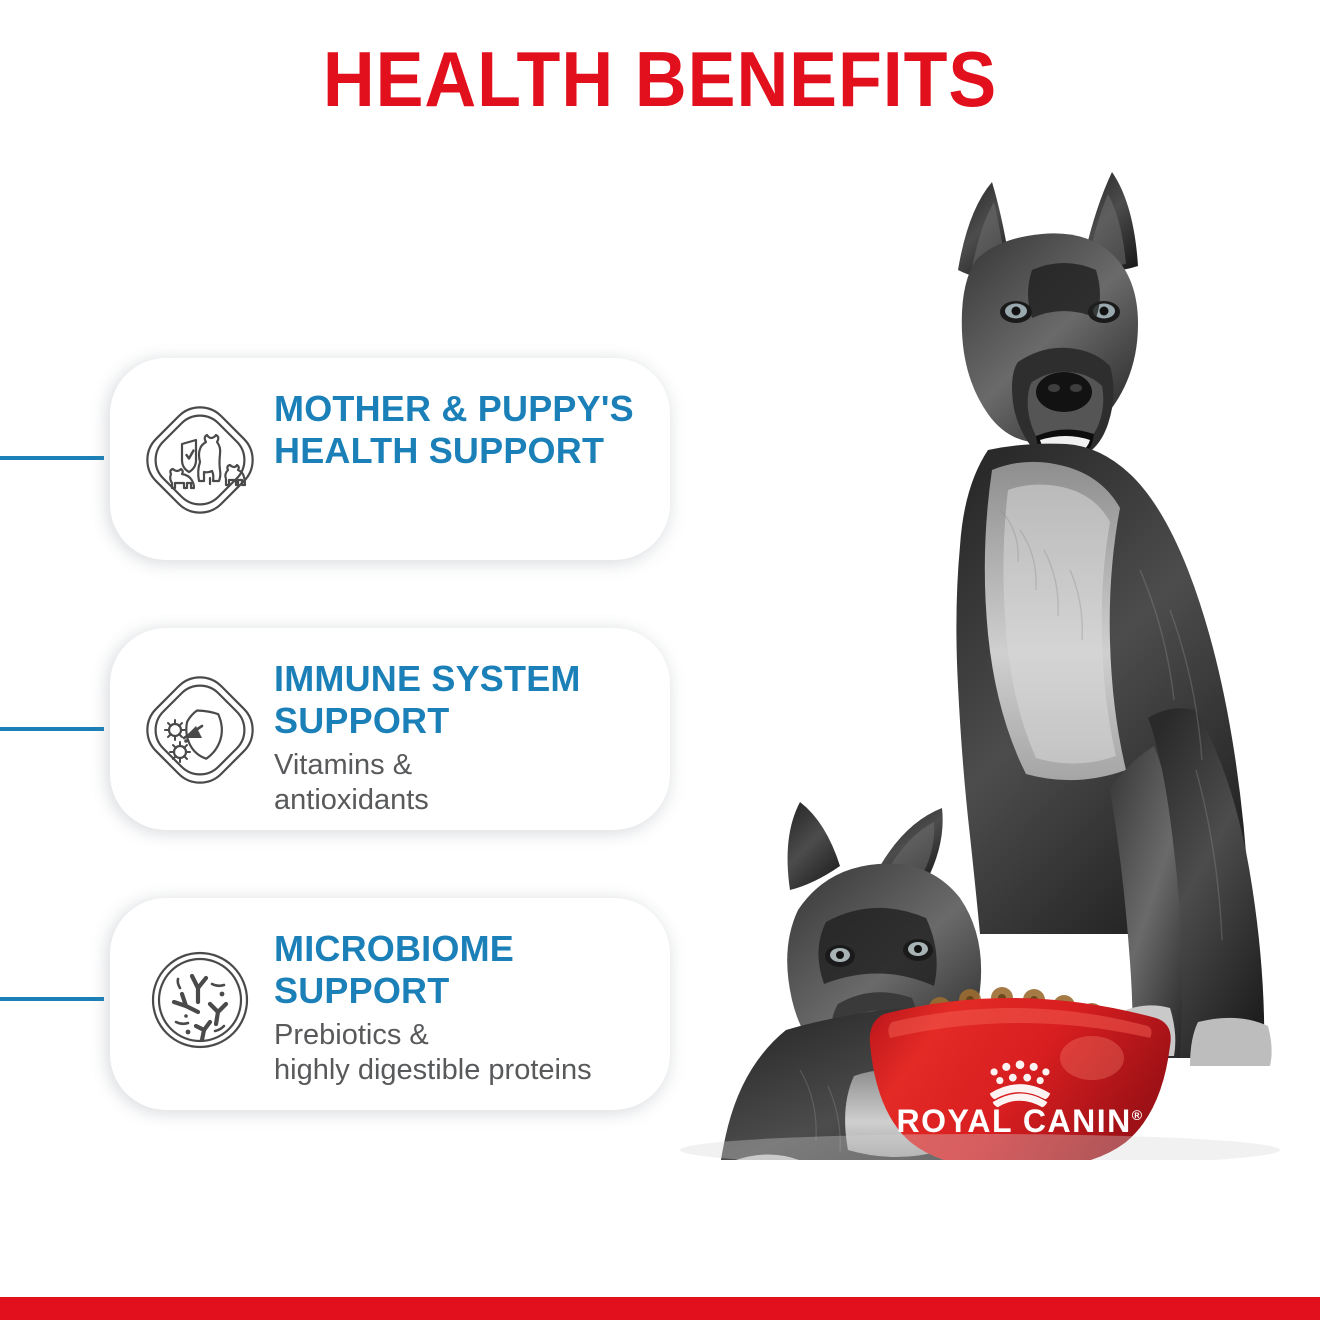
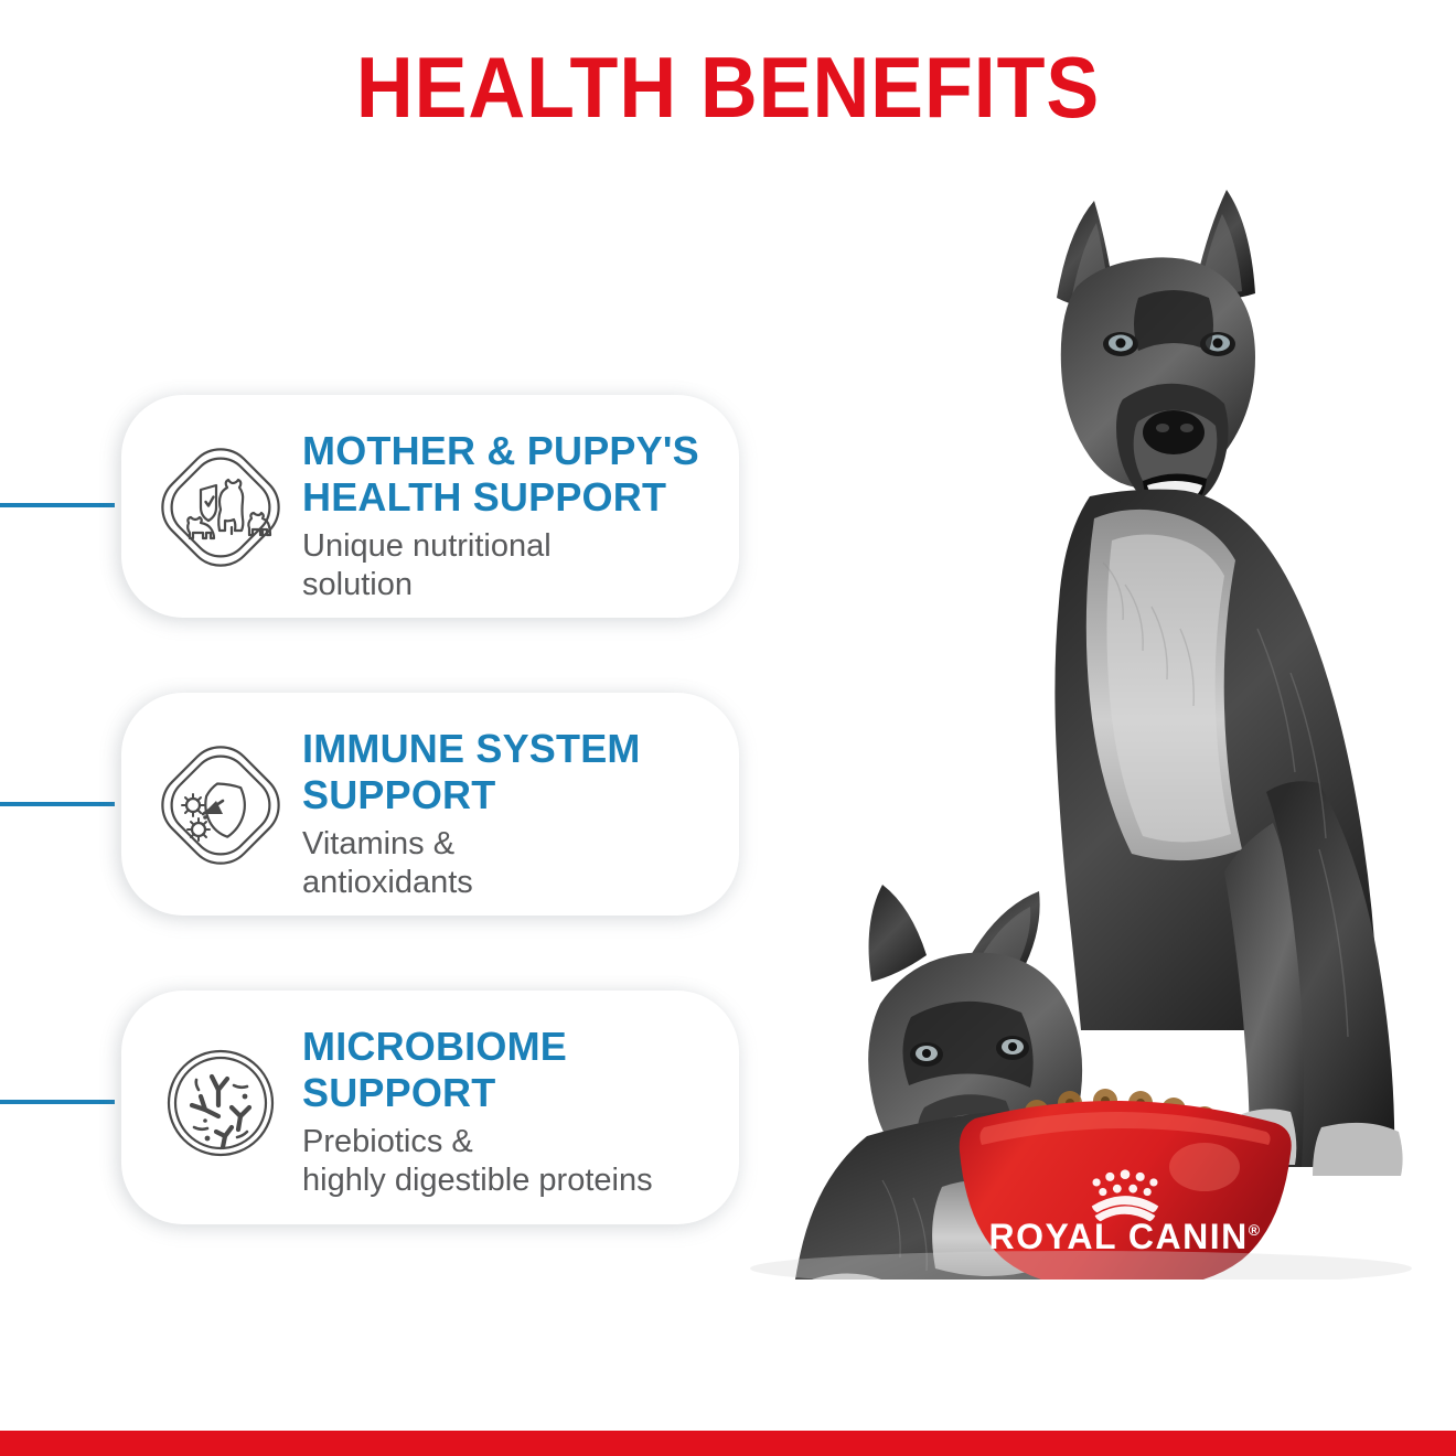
  HEALTH BENEFITS
  MOTHER & PUPPY'S
  HEALTH SUPPORT
+ Unique nutritional
+ solution
  IMMUNE SYSTEM
  SUPPORT
  Vitamins &
  antioxidants
  MICROBIOME
  SUPPORT
  Prebiotics &
  highly digestible proteins
  ROYAL CANIN®
